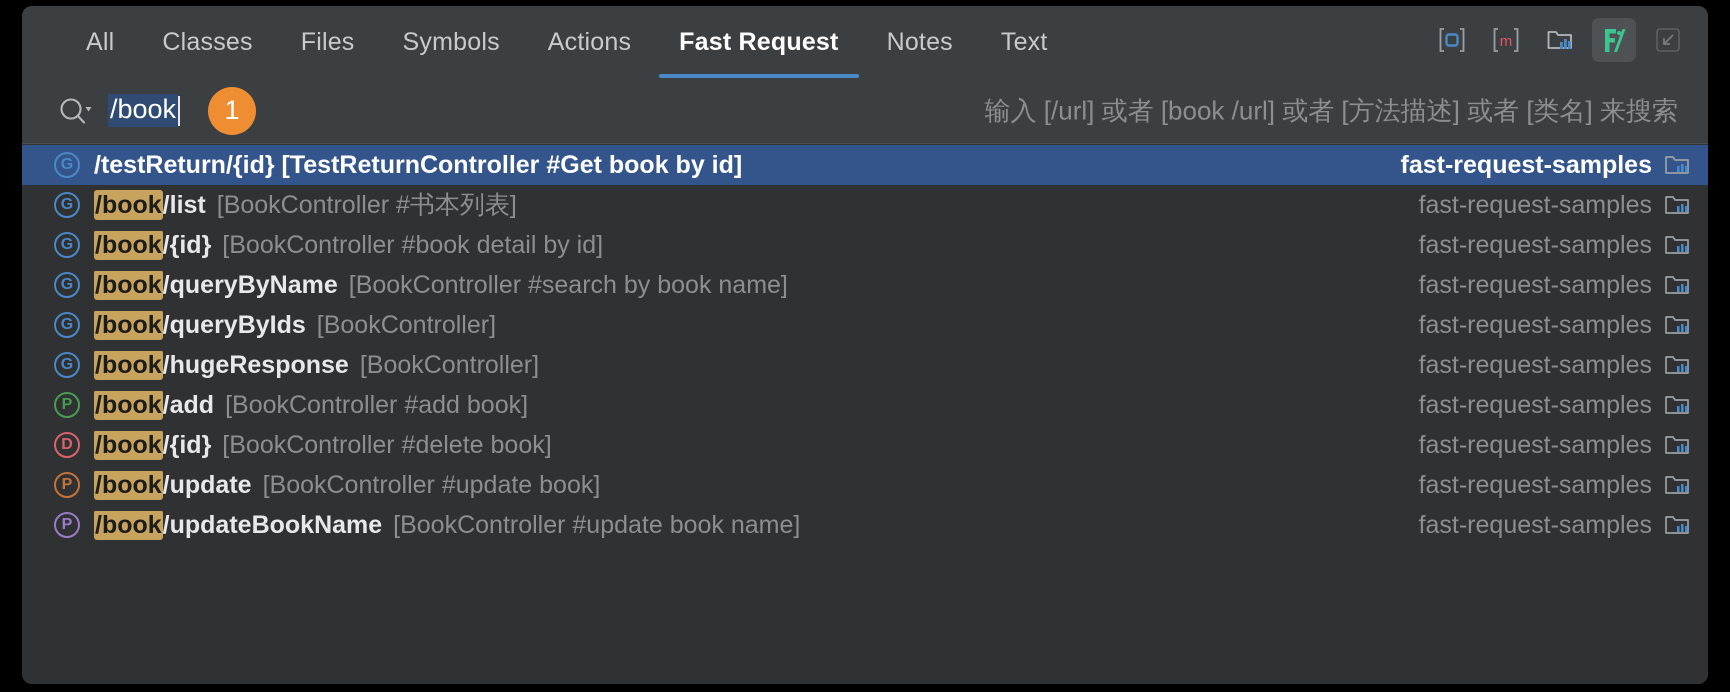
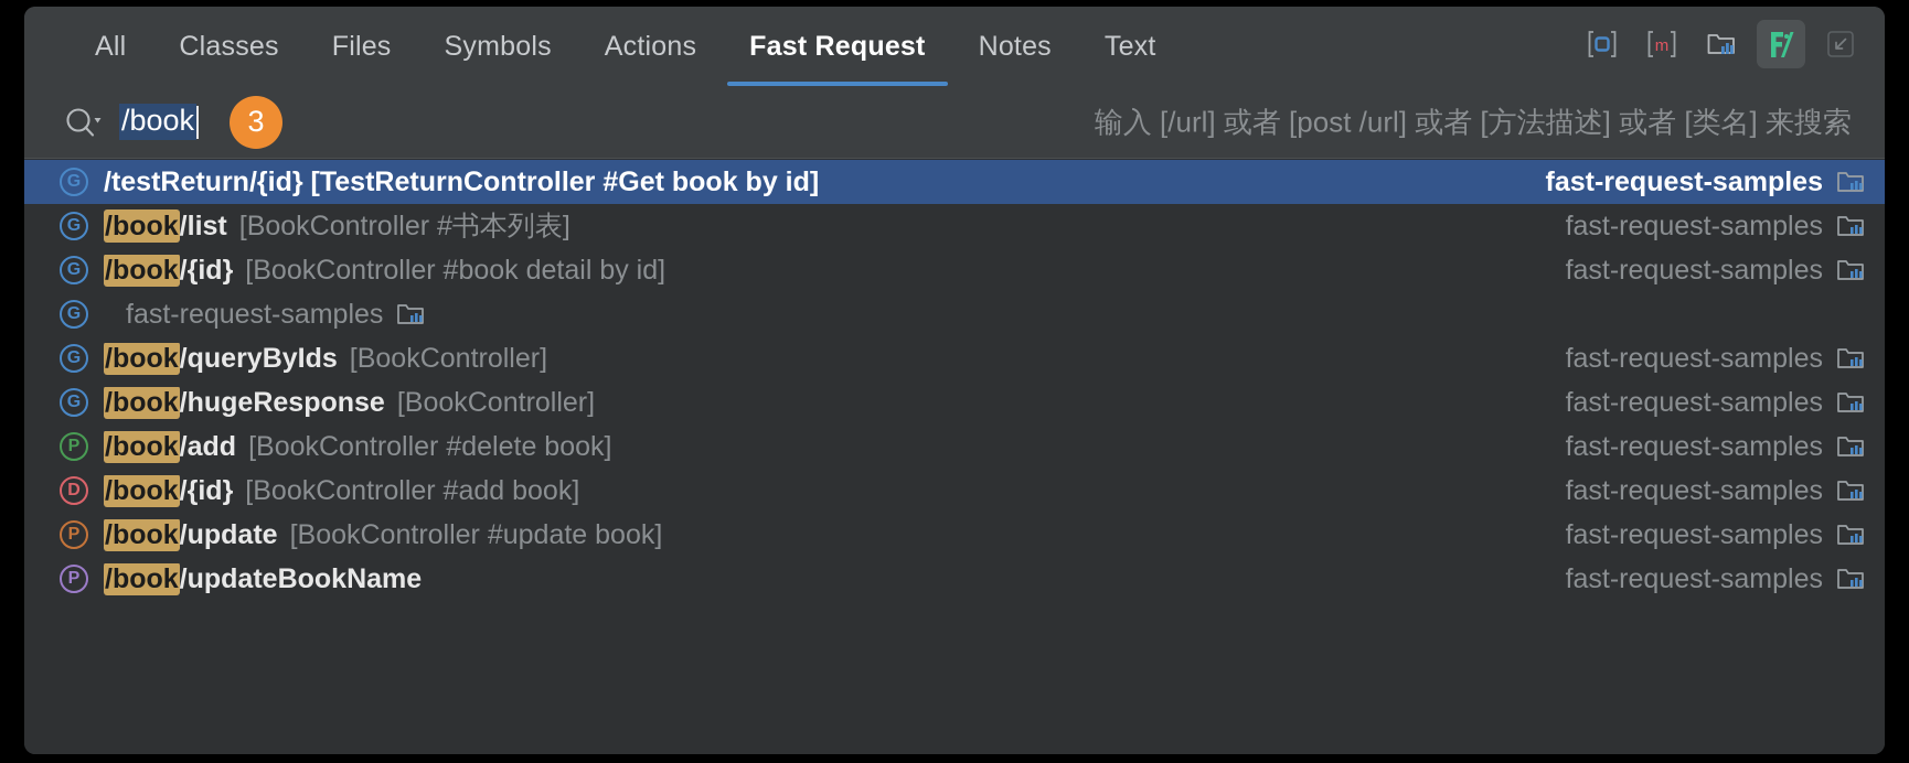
  All
  Classes
  Files
  Symbols
  Actions
  Fast Request
  Notes
  Text
  m
  /book
- 1
+ 3
- 输入 [/url] 或者 [book /url] 或者 [方法描述] 或者 [类名] 来搜索
+ 输入 [/url] 或者 [post /url] 或者 [方法描述] 或者 [类名] 来搜索
  G
  /testReturn/{id}
  [TestReturnController #Get book by id]
  fast-request-samples
  G
  /book/list
  [BookController #书本列表]
  fast-request-samples
  G
  /book/{id}
  [BookController #book detail by id]
  fast-request-samples
  G
- /book/queryByName
- [BookController #search by book name]
  fast-request-samples
  G
  /book/queryByIds
  [BookController]
  fast-request-samples
  G
  /book/hugeResponse
  [BookController]
  fast-request-samples
  P
  /book/add
- [BookController #add book]
+ [BookController #delete book]
  fast-request-samples
  D
  /book/{id}
- [BookController #delete book]
+ [BookController #add book]
  fast-request-samples
  P
  /book/update
  [BookController #update book]
  fast-request-samples
  P
  /book/updateBookName
- [BookController #update book name]
  fast-request-samples
